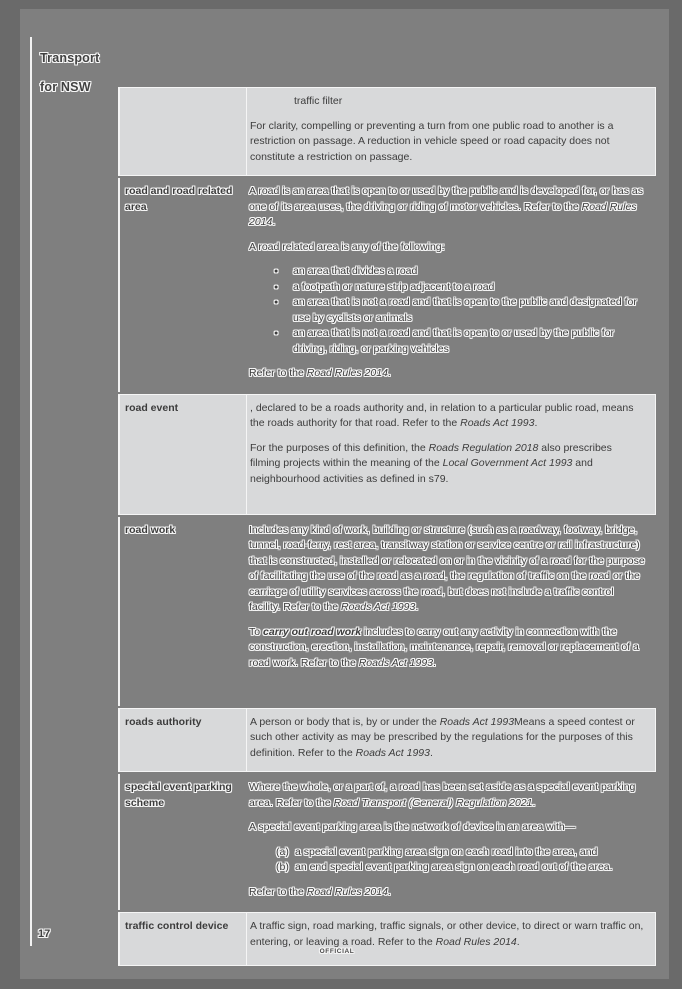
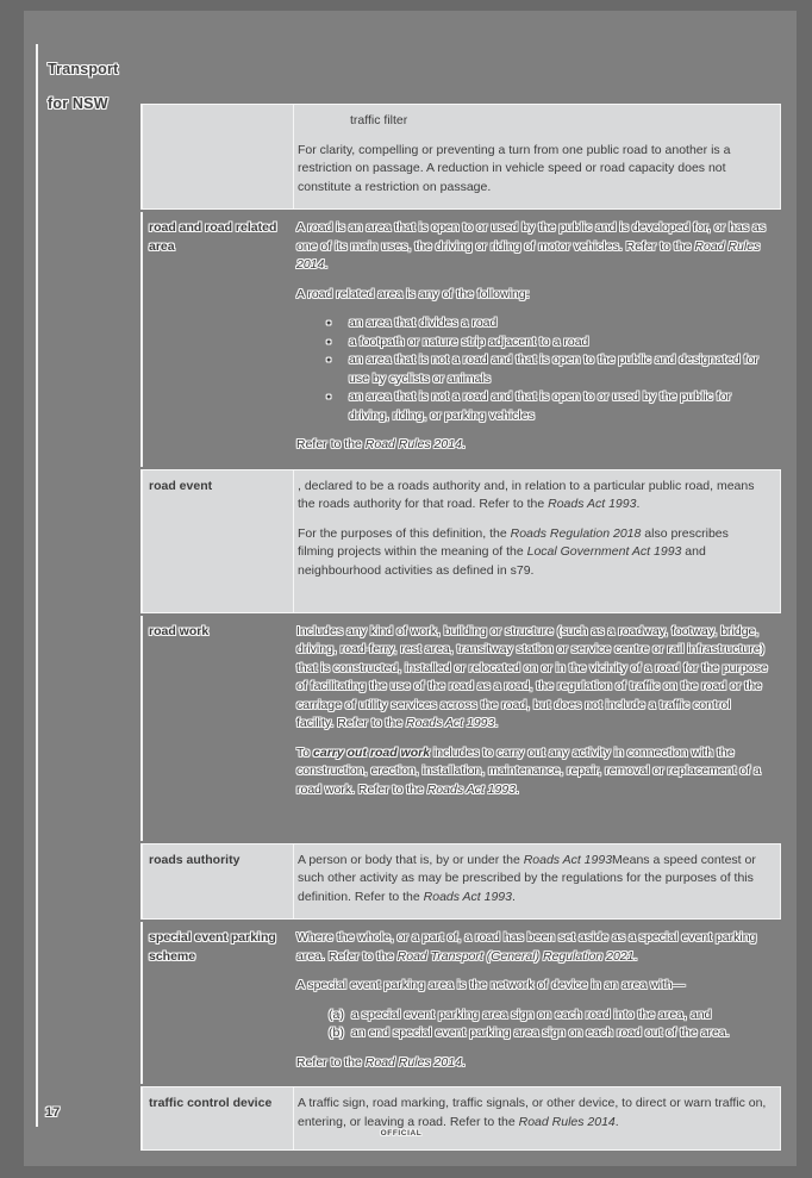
  Transport
  for NSW
  traffic filter
  For clarity, compelling or preventing a turn from one public road to another is a restriction on passage. A reduction in vehicle speed or road capacity does not constitute a restriction on passage.
  road and road related area
- A road is an area that is open to or used by the public and is developed for, or has as one of its area uses, the driving or riding of motor vehicles. Refer to the Road Rules 2014.
+ A road is an area that is open to or used by the public and is developed for, or has as one of its main uses, the driving or riding of motor vehicles. Refer to the Road Rules 2014.
  A road related area is any of the following:
  an area that divides a road
  a footpath or nature strip adjacent to a road
  an area that is not a road and that is open to the public and designated for use by cyclists or animals
  an area that is not a road and that is open to or used by the public for driving, riding, or parking vehicles
  Refer to the Road Rules 2014.
  road event
  , declared to be a roads authority and, in relation to a particular public road, means the roads authority for that road. Refer to the Roads Act 1993.
  For the purposes of this definition, the Roads Regulation 2018 also prescribes filming projects within the meaning of the Local Government Act 1993 and neighbourhood activities as defined in s79.
  road work
- Includes any kind of work, building or structure (such as a roadway, footway, bridge, tunnel, road-ferry, rest area, transitway station or service centre or rail infrastructure) that is constructed, installed or relocated on or in the vicinity of a road for the purpose of facilitating the use of the road as a road, the regulation of traffic on the road or the carriage of utility services across the road, but does not include a traffic control facility. Refer to the Roads Act 1993.
+ Includes any kind of work, building or structure (such as a roadway, footway, bridge, driving, road-ferry, rest area, transitway station or service centre or rail infrastructure) that is constructed, installed or relocated on or in the vicinity of a road for the purpose of facilitating the use of the road as a road, the regulation of traffic on the road or the carriage of utility services across the road, but does not include a traffic control facility. Refer to the Roads Act 1993.
  To carry out road work includes to carry out any activity in connection with the construction, erection, installation, maintenance, repair, removal or replacement of a road work. Refer to the Roads Act 1993.
  roads authority
  A person or body that is, by or under the Roads Act 1993Means a speed contest or such other activity as may be prescribed by the regulations for the purposes of this definition. Refer to the Roads Act 1993.
  special event parking scheme
  Where the whole, or a part of, a road has been set aside as a special event parking area. Refer to the Road Transport (General) Regulation 2021.
  A special event parking area is the network of device in an area with—
  (a)
  a special event parking area sign on each road into the area, and
  (b)
  an end special event parking area sign on each road out of the area.
  Refer to the Road Rules 2014.
  traffic control device
  A traffic sign, road marking, traffic signals, or other device, to direct or warn traffic on, entering, or leaving a road. Refer to the Road Rules 2014.
  17
